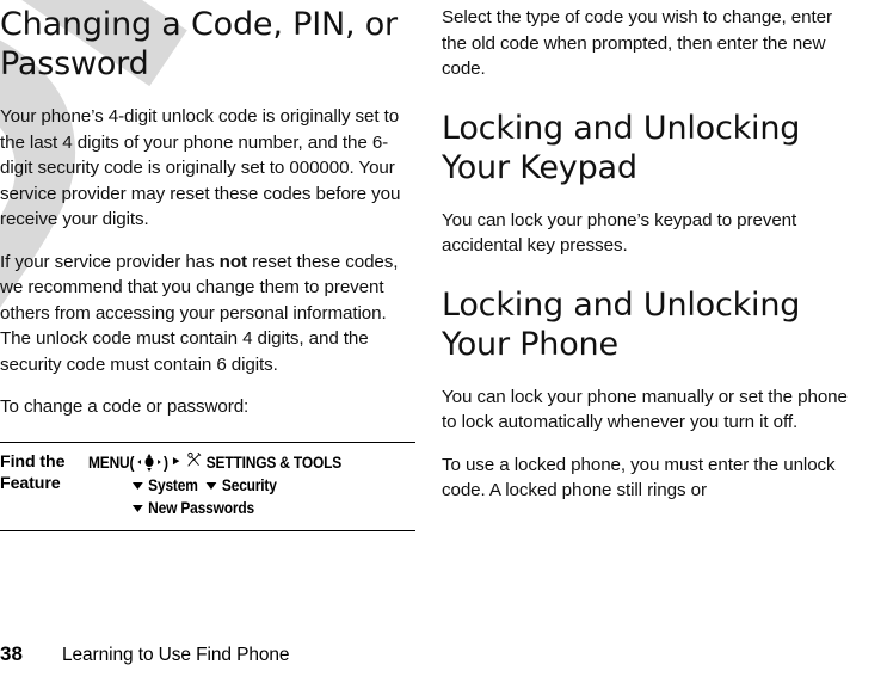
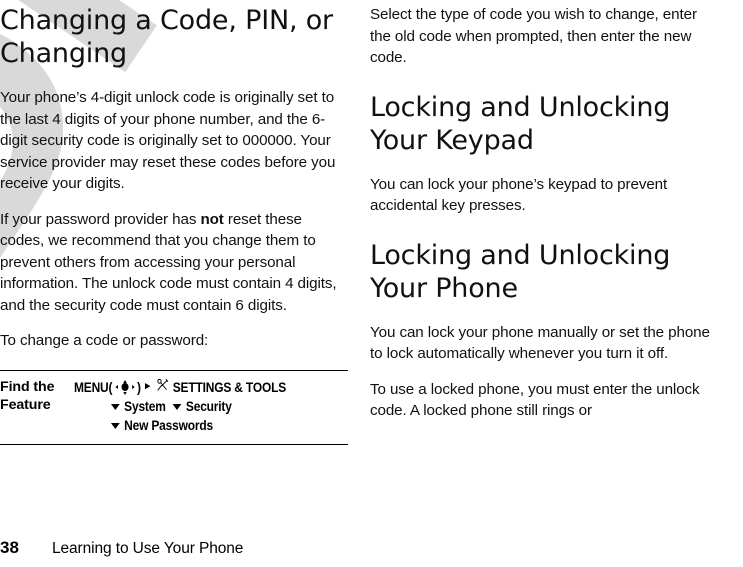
- Changing a Code, PIN, or Password
+ Changing a Code, PIN, or Changing
  Your phone’s 4-digit unlock code is originally set to the last 4 digits of your phone number, and the 6-digit security code is originally set to 000000. Your service provider may reset these codes before you receive your digits.
- If your service provider has not reset these codes, we recommend that you change them to prevent others from accessing your personal information. The unlock code must contain 4 digits, and the security code must contain 6 digits.
+ If your password provider has not reset these codes, we recommend that you change them to prevent others from accessing your personal information. The unlock code must contain 4 digits, and the security code must contain 6 digits.
  To change a code or password:
  Find the
  Feature
  MENU
  (
  )
  ▸
  SETTINGS & TOOLS
  System
  Security
  New Passwords
  Select the type of code you wish to change, enter the old code when prompted, then enter the new code.
  Locking and Unlocking Your Keypad
  You can lock your phone’s keypad to prevent accidental key presses.
  Locking and Unlocking Your Phone
  You can lock your phone manually or set the phone to lock automatically whenever you turn it off.
  To use a locked phone, you must enter the unlock code. A locked phone still rings or
  38
- Learning to Use Find Phone
+ Learning to Use Your Phone
